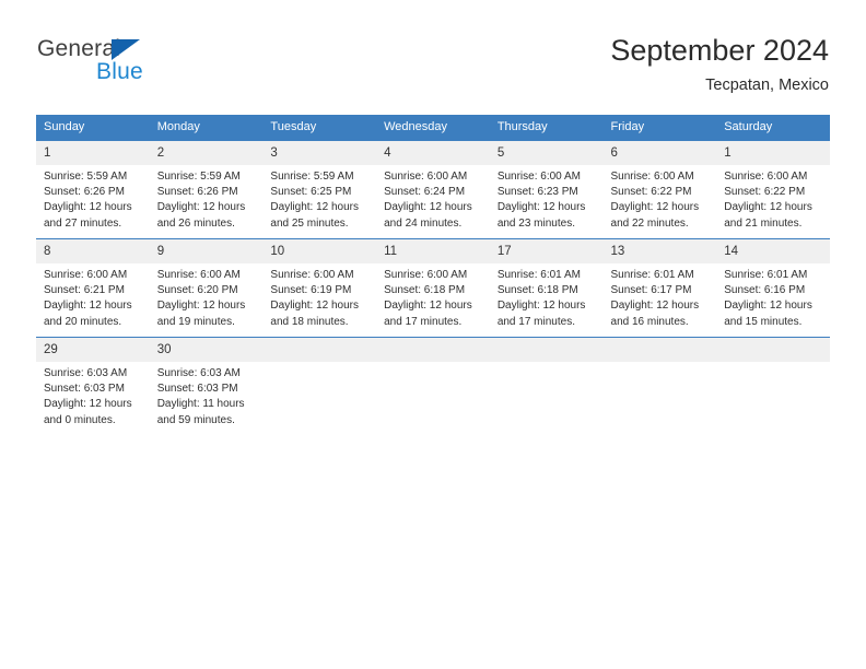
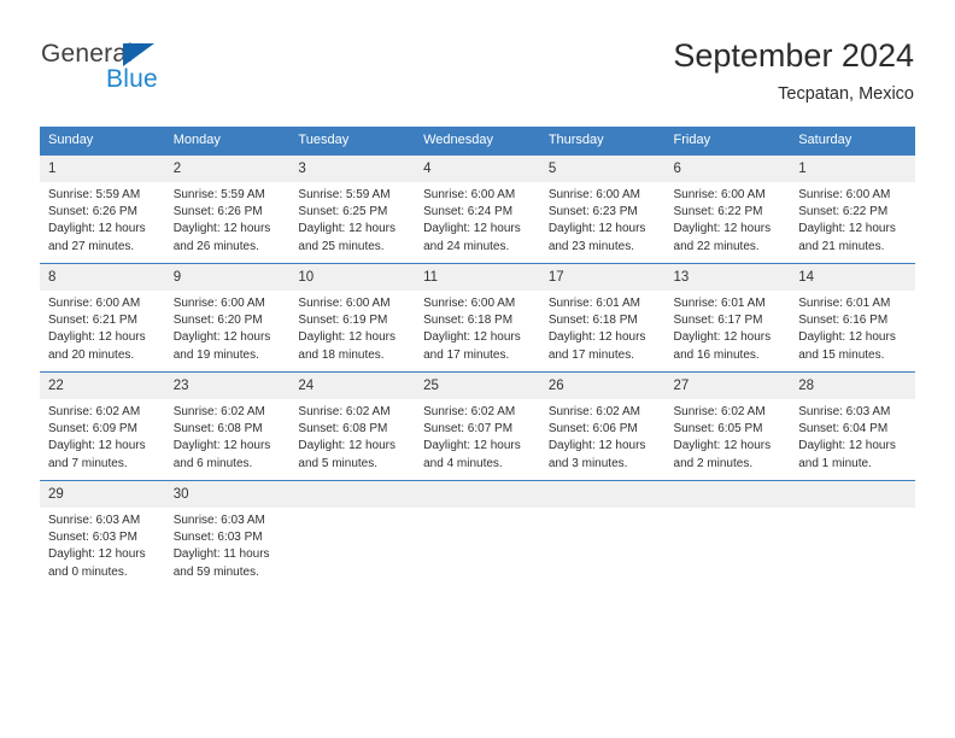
  General
  Blue
  September 2024
  Tecpatan, Mexico
  Sunday	Monday	Tuesday	Wednesday	Thursday	Friday	Saturday
  1 Sunrise: 5:59 AM Sunset: 6:26 PM Daylight: 12 hours and 27 minutes.	2 Sunrise: 5:59 AM Sunset: 6:26 PM Daylight: 12 hours and 26 minutes.	3 Sunrise: 5:59 AM Sunset: 6:25 PM Daylight: 12 hours and 25 minutes.	4 Sunrise: 6:00 AM Sunset: 6:24 PM Daylight: 12 hours and 24 minutes.	5 Sunrise: 6:00 AM Sunset: 6:23 PM Daylight: 12 hours and 23 minutes.	6 Sunrise: 6:00 AM Sunset: 6:22 PM Daylight: 12 hours and 22 minutes.	1 Sunrise: 6:00 AM Sunset: 6:22 PM Daylight: 12 hours and 21 minutes.
  8 Sunrise: 6:00 AM Sunset: 6:21 PM Daylight: 12 hours and 20 minutes.	9 Sunrise: 6:00 AM Sunset: 6:20 PM Daylight: 12 hours and 19 minutes.	10 Sunrise: 6:00 AM Sunset: 6:19 PM Daylight: 12 hours and 18 minutes.	11 Sunrise: 6:00 AM Sunset: 6:18 PM Daylight: 12 hours and 17 minutes.	17 Sunrise: 6:01 AM Sunset: 6:18 PM Daylight: 12 hours and 17 minutes.	13 Sunrise: 6:01 AM Sunset: 6:17 PM Daylight: 12 hours and 16 minutes.	14 Sunrise: 6:01 AM Sunset: 6:16 PM Daylight: 12 hours and 15 minutes.
+ 22 Sunrise: 6:02 AM Sunset: 6:09 PM Daylight: 12 hours and 7 minutes.	23 Sunrise: 6:02 AM Sunset: 6:08 PM Daylight: 12 hours and 6 minutes.	24 Sunrise: 6:02 AM Sunset: 6:08 PM Daylight: 12 hours and 5 minutes.	25 Sunrise: 6:02 AM Sunset: 6:07 PM Daylight: 12 hours and 4 minutes.	26 Sunrise: 6:02 AM Sunset: 6:06 PM Daylight: 12 hours and 3 minutes.	27 Sunrise: 6:02 AM Sunset: 6:05 PM Daylight: 12 hours and 2 minutes.	28 Sunrise: 6:03 AM Sunset: 6:04 PM Daylight: 12 hours and 1 minute.
  29 Sunrise: 6:03 AM Sunset: 6:03 PM Daylight: 12 hours and 0 minutes.	30 Sunrise: 6:03 AM Sunset: 6:03 PM Daylight: 11 hours and 59 minutes.
